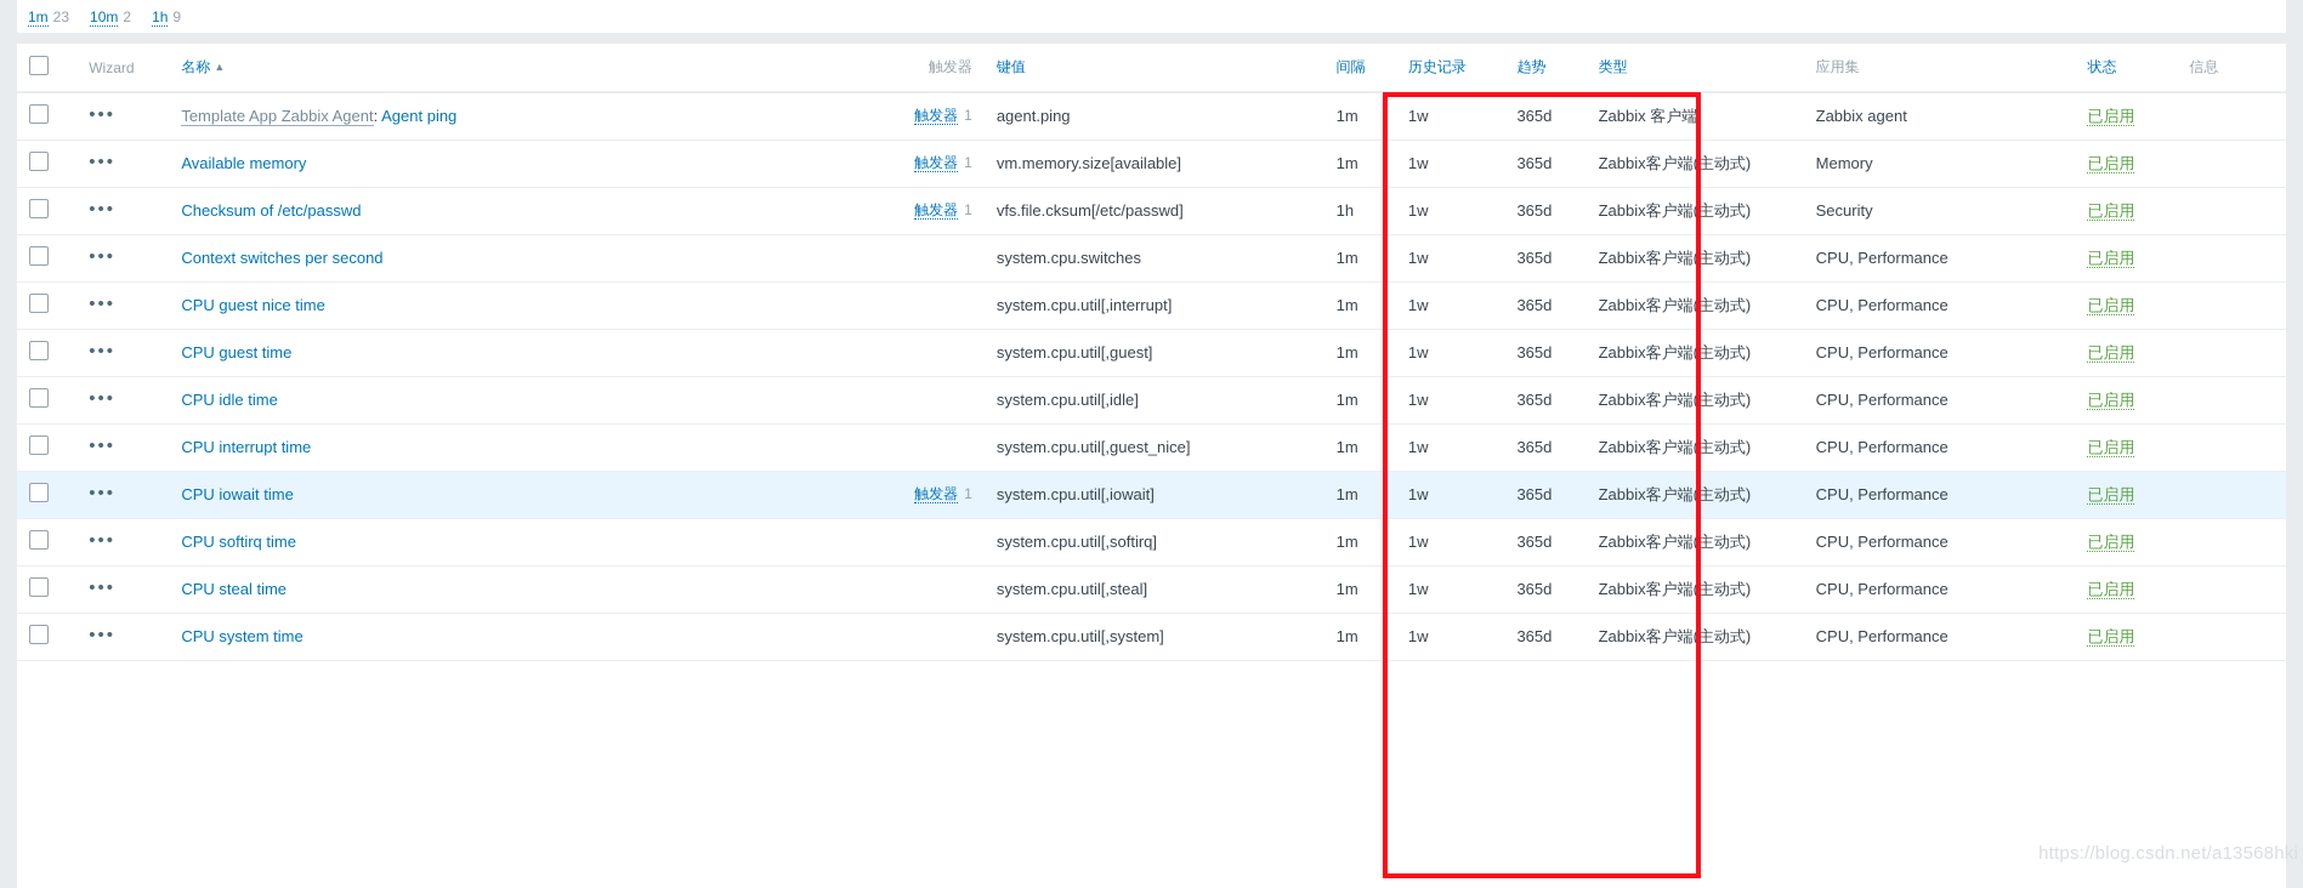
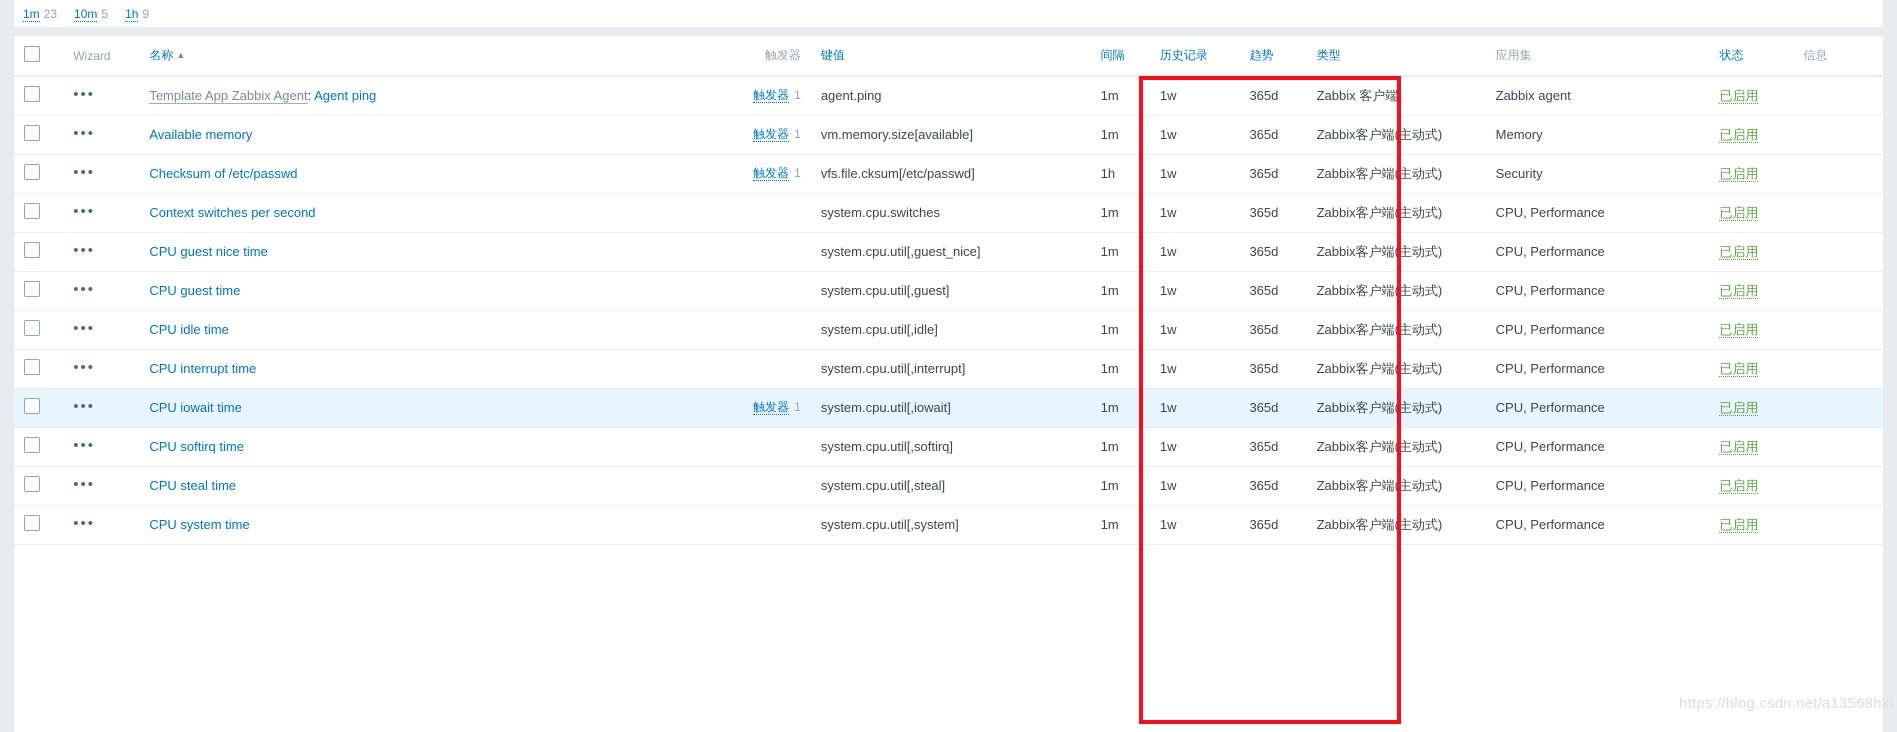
  1m 23
- 10m 2
+ 10m 5
  1h 9
  	Wizard	名称 ▲	触发器	键值	间隔	历史记录	趋势	类型	应用集	状态	信息
  	•••	Template App Zabbix Agent: Agent ping	触发器 1	agent.ping	1m	1w	365d	Zabbix 客户端	Zabbix agent	已启用
  	•••	Available memory	触发器 1	vm.memory.size[available]	1m	1w	365d	Zabbix客户端(主动式)	Memory	已启用
  	•••	Checksum of /etc/passwd	触发器 1	vfs.file.cksum[/etc/passwd]	1h	1w	365d	Zabbix客户端(主动式)	Security	已启用
  	•••	Context switches per second		system.cpu.switches	1m	1w	365d	Zabbix客户端(主动式)	CPU, Performance	已启用
- 	•••	CPU guest nice time		system.cpu.util[,interrupt]	1m	1w	365d	Zabbix客户端(主动式)	CPU, Performance	已启用
+ 	•••	CPU guest nice time		system.cpu.util[,guest_nice]	1m	1w	365d	Zabbix客户端(主动式)	CPU, Performance	已启用
  	•••	CPU guest time		system.cpu.util[,guest]	1m	1w	365d	Zabbix客户端(主动式)	CPU, Performance	已启用
  	•••	CPU idle time		system.cpu.util[,idle]	1m	1w	365d	Zabbix客户端(主动式)	CPU, Performance	已启用
- 	•••	CPU interrupt time		system.cpu.util[,guest_nice]	1m	1w	365d	Zabbix客户端(主动式)	CPU, Performance	已启用
+ 	•••	CPU interrupt time		system.cpu.util[,interrupt]	1m	1w	365d	Zabbix客户端(主动式)	CPU, Performance	已启用
  	•••	CPU iowait time	触发器 1	system.cpu.util[,iowait]	1m	1w	365d	Zabbix客户端(主动式)	CPU, Performance	已启用
  	•••	CPU softirq time		system.cpu.util[,softirq]	1m	1w	365d	Zabbix客户端(主动式)	CPU, Performance	已启用
  	•••	CPU steal time		system.cpu.util[,steal]	1m	1w	365d	Zabbix客户端(主动式)	CPU, Performance	已启用
  	•••	CPU system time		system.cpu.util[,system]	1m	1w	365d	Zabbix客户端(主动式)	CPU, Performance	已启用
  https://blog.csdn.net/a13568hki
